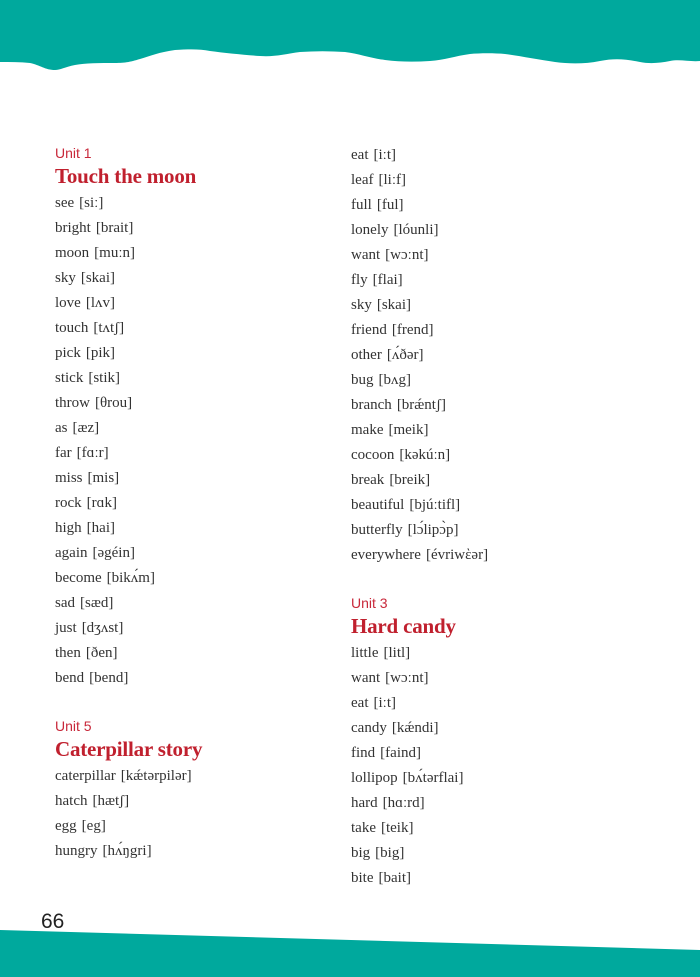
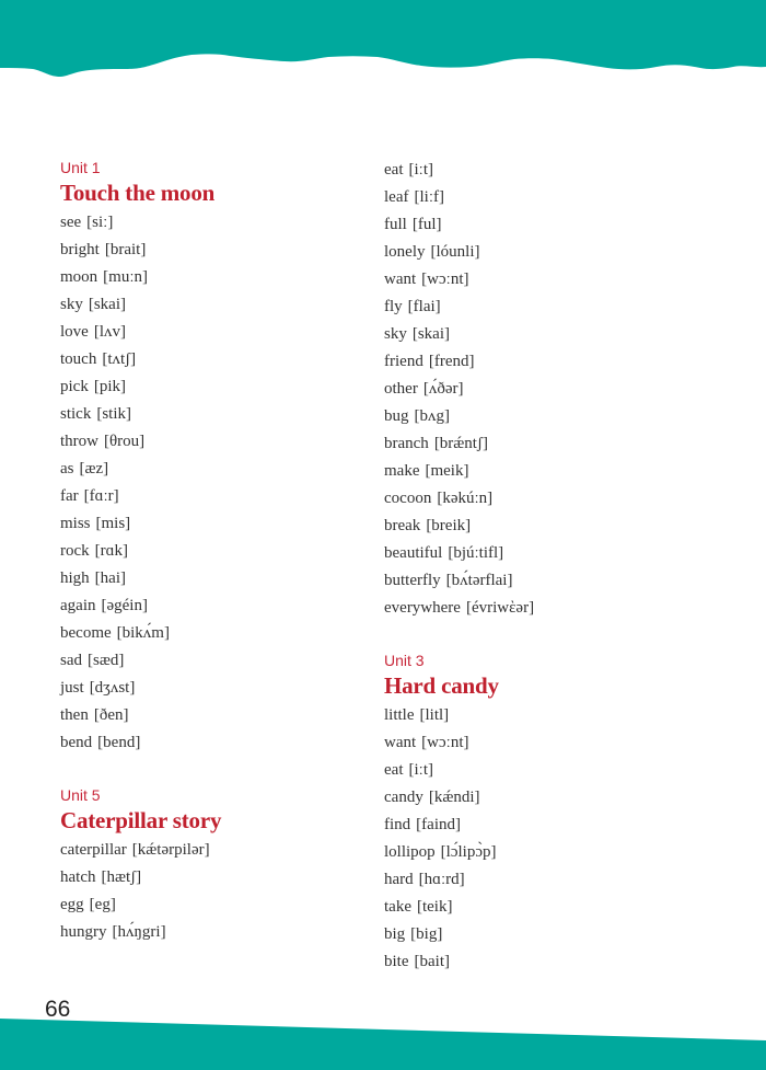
  Unit 1
  Touch the moon
  see [siː]
  bright [brait]
  moon [muːn]
  sky [skai]
  love [lʌv]
  touch [tʌtʃ]
  pick [pik]
  stick [stik]
  throw [θrou]
  as [æz]
  far [fɑːr]
  miss [mis]
  rock [rɑk]
  high [hai]
  again [əgéin]
  become [bikʌ́m]
  sad [sæd]
  just [dʒʌst]
  then [ðen]
  bend [bend]
  Unit 5
  Caterpillar story
  caterpillar [kǽtərpilər]
  hatch [hætʃ]
  egg [eg]
  hungry [hʌ́ŋgri]
  eat [iːt]
  leaf [liːf]
  full [ful]
  lonely [lóunli]
  want [wɔːnt]
  fly [flai]
  sky [skai]
  friend [frend]
  other [ʌ́ðər]
  bug [bʌg]
  branch [brǽntʃ]
  make [meik]
  cocoon [kəkúːn]
  break [breik]
  beautiful [bjúːtifl]
- butterfly [lɔ́lipɔ̀p]
+ butterfly [bʌ́tərflai]
  everywhere [évriwὲər]
  Unit 3
  Hard candy
  little [litl]
  want [wɔːnt]
  eat [iːt]
  candy [kǽndi]
  find [faind]
- lollipop [bʌ́tərflai]
+ lollipop [lɔ́lipɔ̀p]
  hard [hɑːrd]
  take [teik]
  big [big]
  bite [bait]
  66
